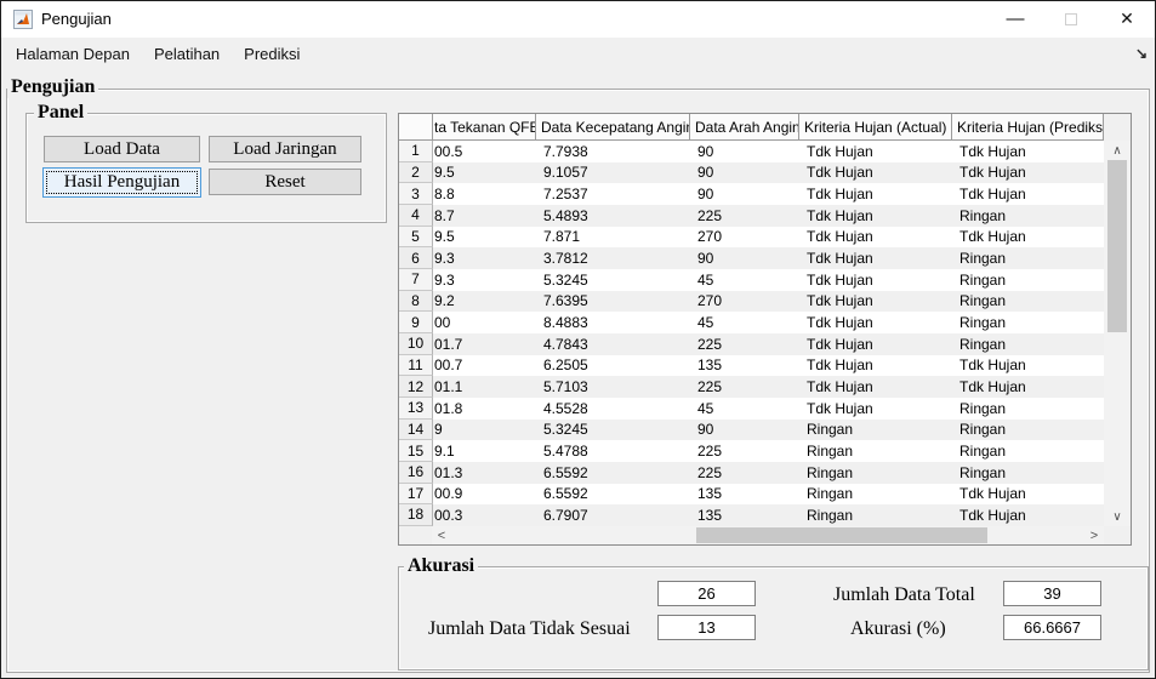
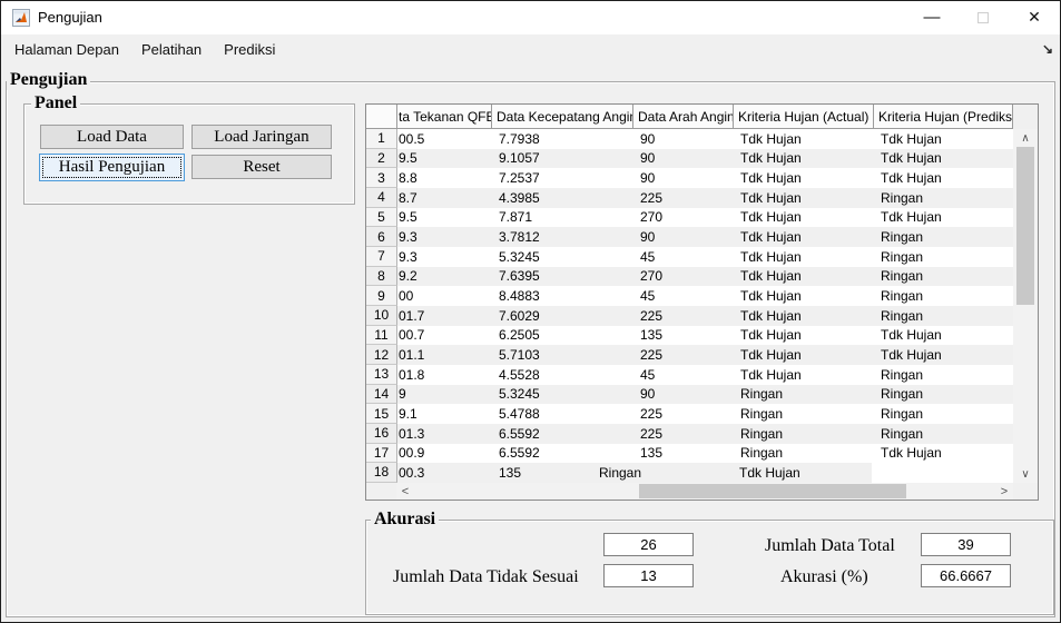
  Pengujian
  —
  ✕
  Halaman Depan
  Pelatihan
  Prediksi
  ↘
  Pengujian
  Panel
  Load Data
  Load Jaringan
  Hasil Pengujian
  Reset
  ta Tekanan QFE
  Data Kecepatang Angi
  Data Arah Angin
  Kriteria Hujan (Actual)
  Kriteria Hujan (Prediks
  1
  00.5
  7.7938
  90
  Tdk Hujan
  Tdk Hujan
  2
  9.5
  9.1057
  90
  Tdk Hujan
  Tdk Hujan
  3
  8.8
  7.2537
  90
  Tdk Hujan
  Tdk Hujan
  4
  8.7
- 5.4893
+ 4.3985
  225
  Tdk Hujan
  Ringan
  5
  9.5
  7.871
  270
  Tdk Hujan
  Tdk Hujan
  6
  9.3
  3.7812
  90
  Tdk Hujan
  Ringan
  7
  9.3
  5.3245
  45
  Tdk Hujan
  Ringan
  8
  9.2
  7.6395
  270
  Tdk Hujan
  Ringan
  9
  00
  8.4883
  45
  Tdk Hujan
  Ringan
  10
  01.7
- 4.7843
+ 7.6029
  225
  Tdk Hujan
  Ringan
  11
  00.7
  6.2505
  135
  Tdk Hujan
  Tdk Hujan
  12
  01.1
  5.7103
  225
  Tdk Hujan
  Tdk Hujan
  13
  01.8
  4.5528
  45
  Tdk Hujan
  Ringan
  14
  9
  5.3245
  90
  Ringan
  Ringan
  15
  9.1
  5.4788
  225
  Ringan
  Ringan
  16
  01.3
  6.5592
  225
  Ringan
  Ringan
  17
  00.9
  6.5592
  135
  Ringan
  Tdk Hujan
  18
  00.3
- 6.7907
  135
  Ringan
  Tdk Hujan
  ∧
  ∨
  <
  >
  Akurasi
  26
  Jumlah Data Tidak Sesuai
  13
  Jumlah Data Total
  39
  Akurasi (%)
  66.6667
